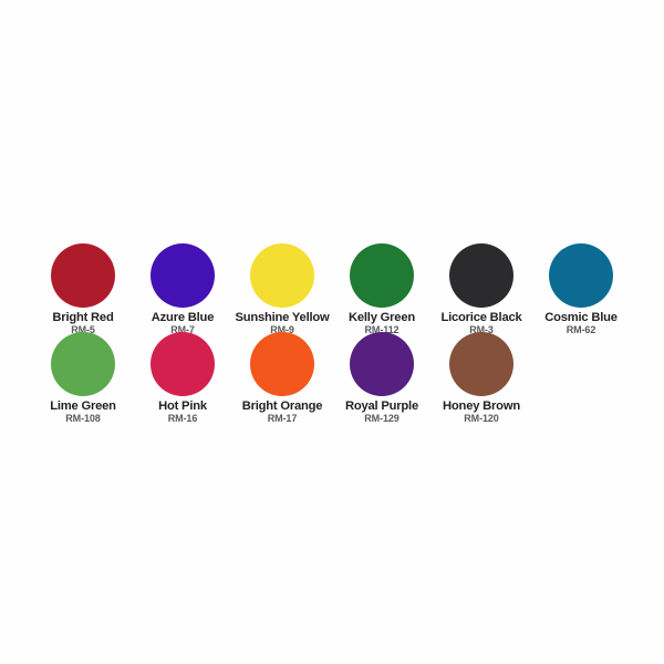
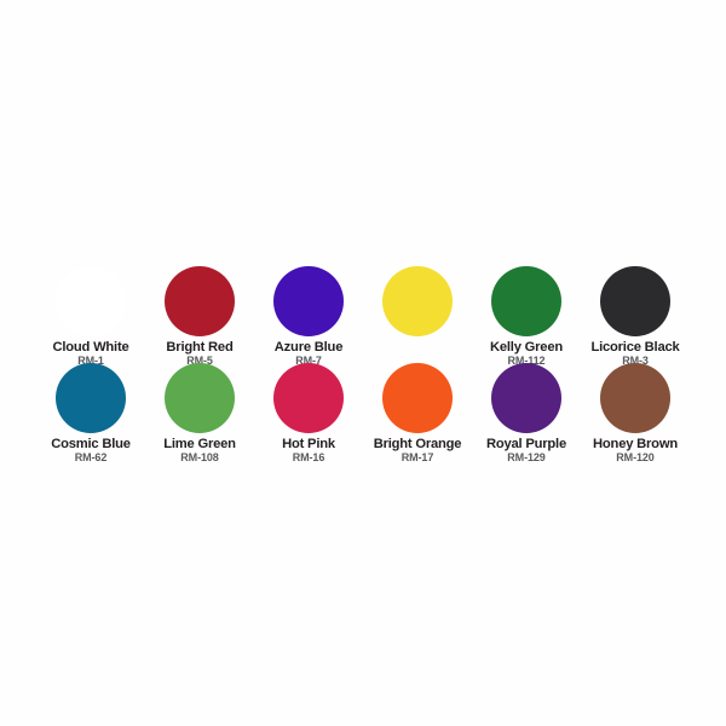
+ Cloud White
+ RM-1
  Bright Red
  RM-5
  Azure Blue
  RM-7
- Sunshine Yellow
- RM-9
  Kelly Green
  RM-112
  Licorice Black
  RM-3
  Cosmic Blue
  RM-62
  Lime Green
  RM-108
  Hot Pink
  RM-16
  Bright Orange
  RM-17
  Royal Purple
  RM-129
  Honey Brown
  RM-120
